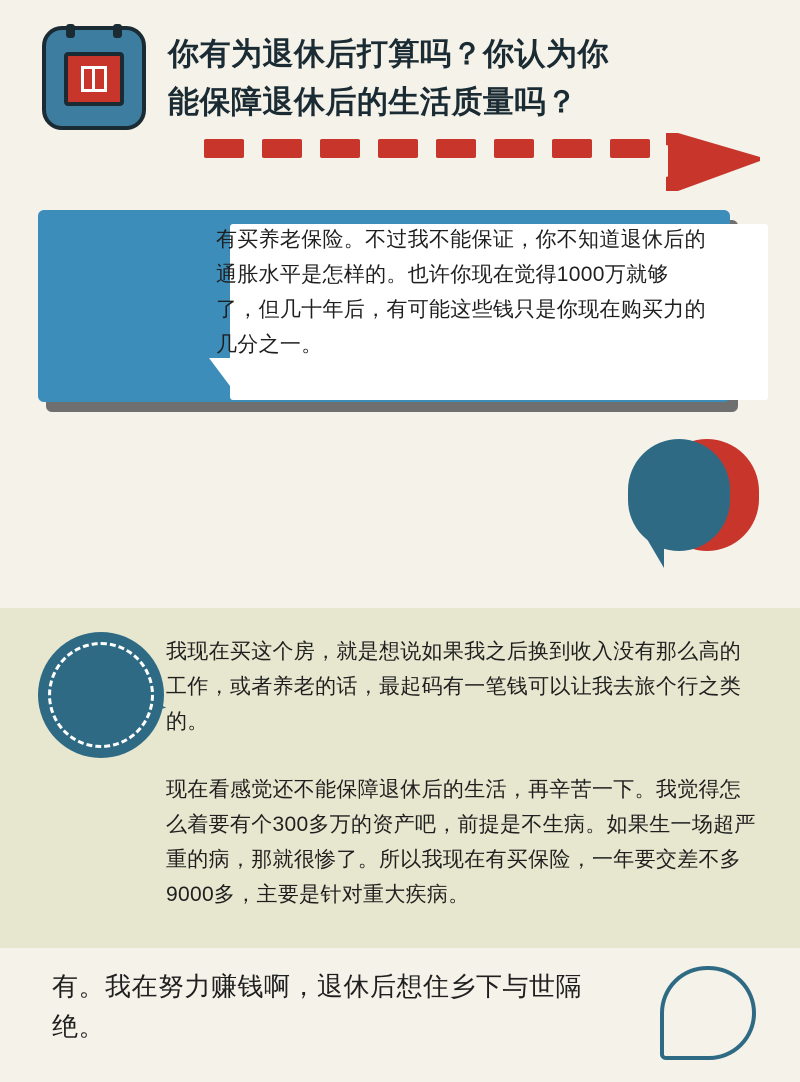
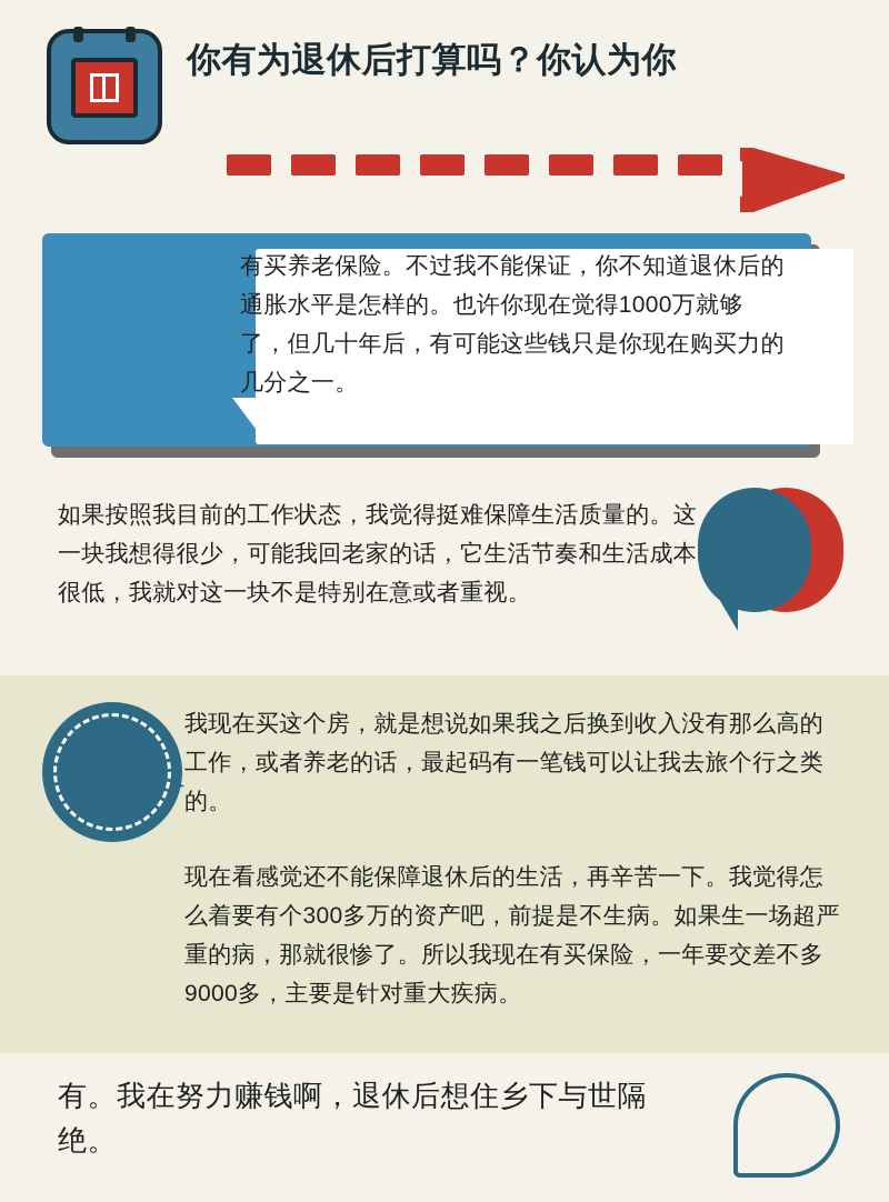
  你有为退休后打算吗？你认为你
- 能保障退休后的生活质量吗？
  有买养老保险。不过我不能保证，你不知道退休后的通胀水平是怎样的。也许你现在觉得1000万就够了，但几十年后，有可能这些钱只是你现在购买力的几分之一。
+ 如果按照我目前的工作状态，我觉得挺难保障生活质量的。这一块我想得很少，可能我回老家的话，它生活节奏和生活成本很低，我就对这一块不是特别在意或者重视。
  我现在买这个房，就是想说如果我之后换到收入没有那么高的工作，或者养老的话，最起码有一笔钱可以让我去旅个行之类的。
  现在看感觉还不能保障退休后的生活，再辛苦一下。我觉得怎么着要有个300多万的资产吧，前提是不生病。如果生一场超严重的病，那就很惨了。所以我现在有买保险，一年要交差不多9000多，主要是针对重大疾病。
  有。我在努力赚钱啊，退休后想住乡下与世隔绝。
